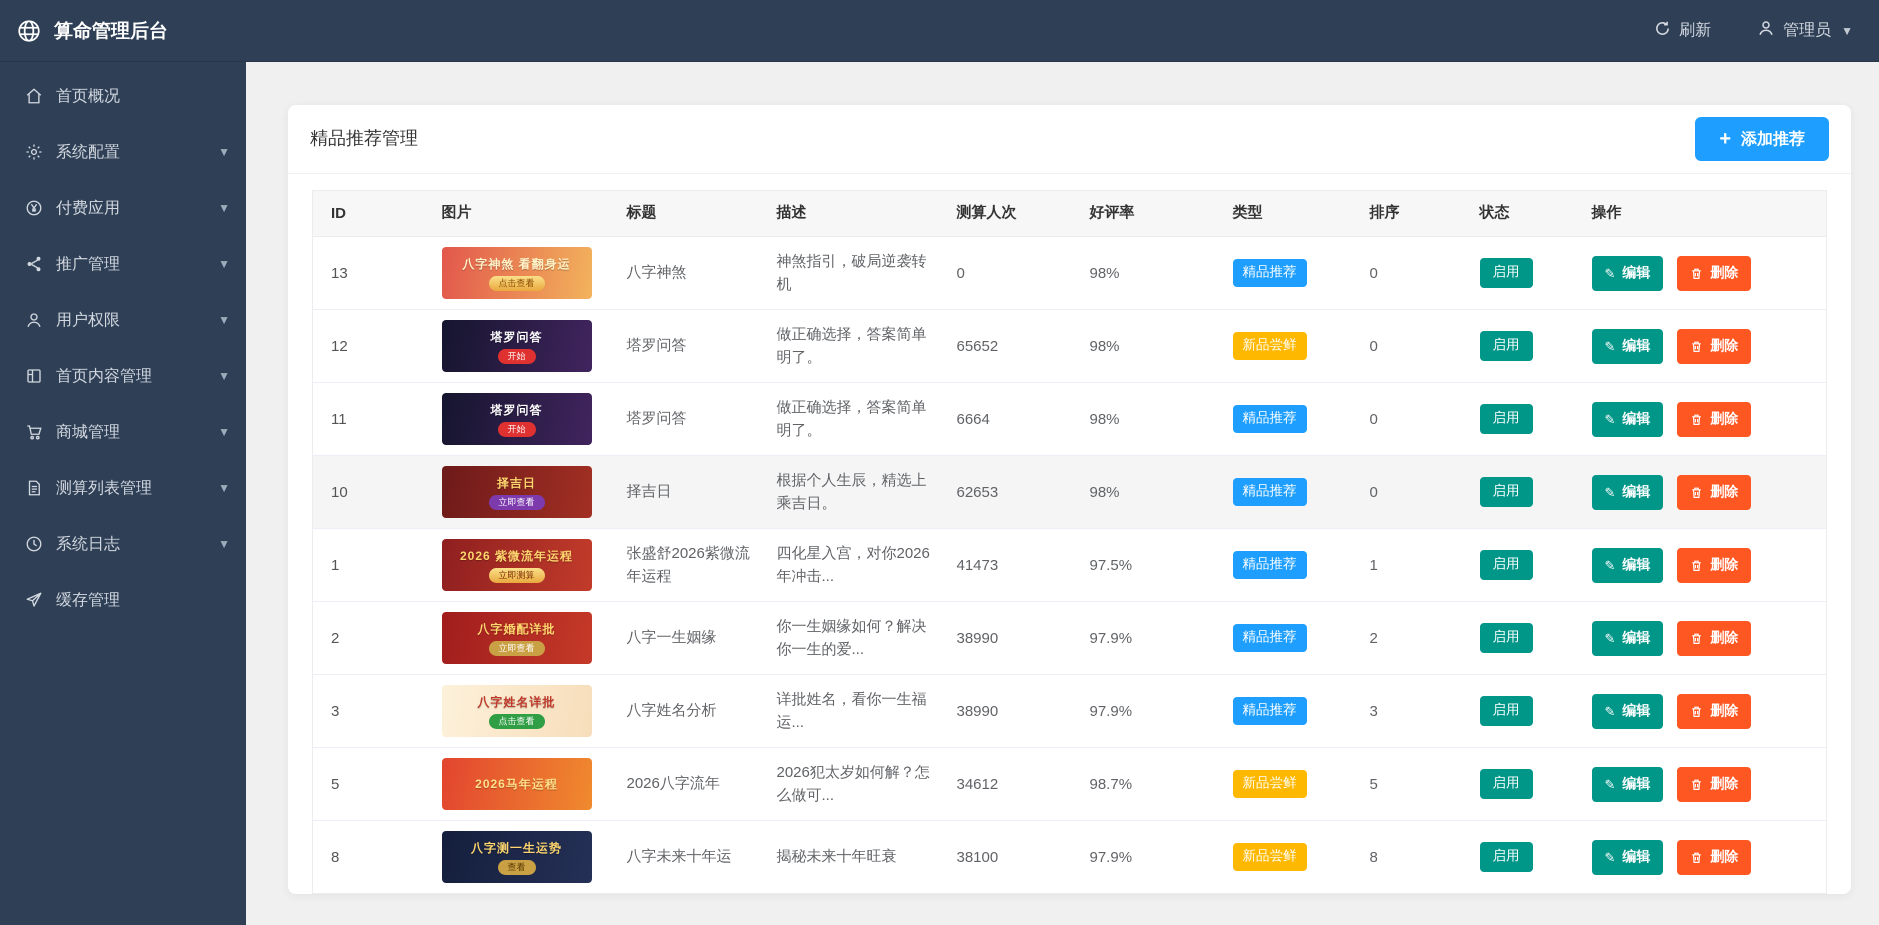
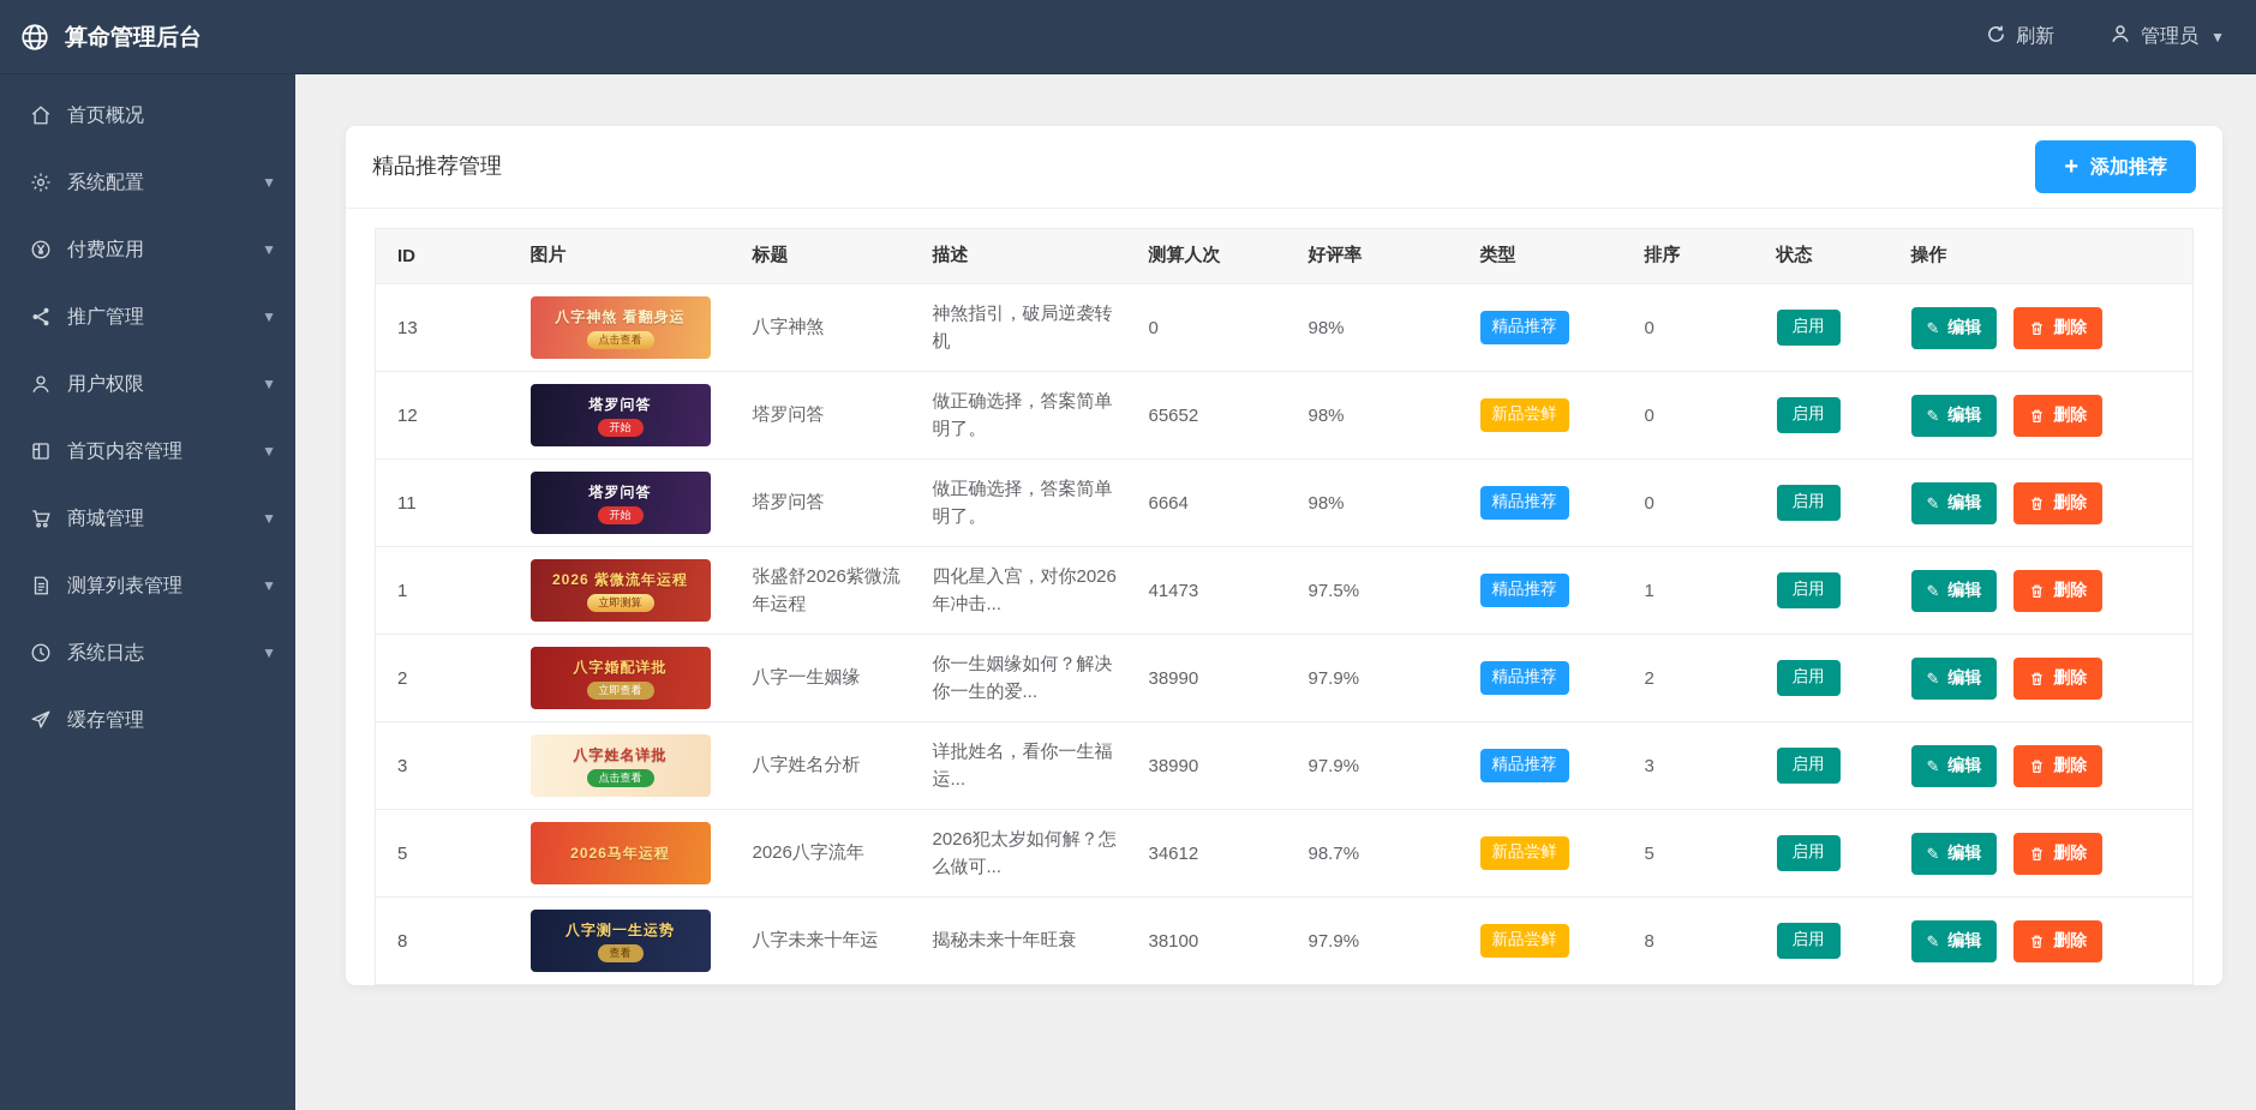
  算命管理后台
  刷新
  管理员
  ▼
  首页概况
  系统配置
  ▼
  付费应用
  ▼
  推广管理
  ▼
  用户权限
  ▼
  首页内容管理
  ▼
  商城管理
  ▼
  测算列表管理
  ▼
  系统日志
  ▼
  缓存管理
  精品推荐管理
  +
  添加推荐
  ID	图片	标题	描述	测算人次	好评率	类型	排序	状态	操作
  13	八字神煞 看翻身运 点击查看	八字神煞	神煞指引，破局逆袭转机	0	98%	精品推荐	0	启用	✎ 编辑 删除
  12	塔罗问答 开始	塔罗问答	做正确选择，答案简单明了。	65652	98%	新品尝鲜	0	启用	✎ 编辑 删除
  11	塔罗问答 开始	塔罗问答	做正确选择，答案简单明了。	6664	98%	精品推荐	0	启用	✎ 编辑 删除
- 10	择吉日 立即查看	择吉日	根据个人生辰，精选上乘吉日。	62653	98%	精品推荐	0	启用	✎ 编辑 删除
  1	2026 紫微流年运程 立即测算	张盛舒2026紫微流年运程	四化星入宫，对你2026年冲击...	41473	97.5%	精品推荐	1	启用	✎ 编辑 删除
  2	八字婚配详批 立即查看	八字一生姻缘	你一生姻缘如何？解决你一生的爱...	38990	97.9%	精品推荐	2	启用	✎ 编辑 删除
  3	八字姓名详批 点击查看	八字姓名分析	详批姓名，看你一生福运...	38990	97.9%	精品推荐	3	启用	✎ 编辑 删除
  5	2026马年运程	2026八字流年	2026犯太岁如何解？怎么做可...	34612	98.7%	新品尝鲜	5	启用	✎ 编辑 删除
  8	八字测一生运势 查看	八字未来十年运	揭秘未来十年旺衰	38100	97.9%	新品尝鲜	8	启用	✎ 编辑 删除
